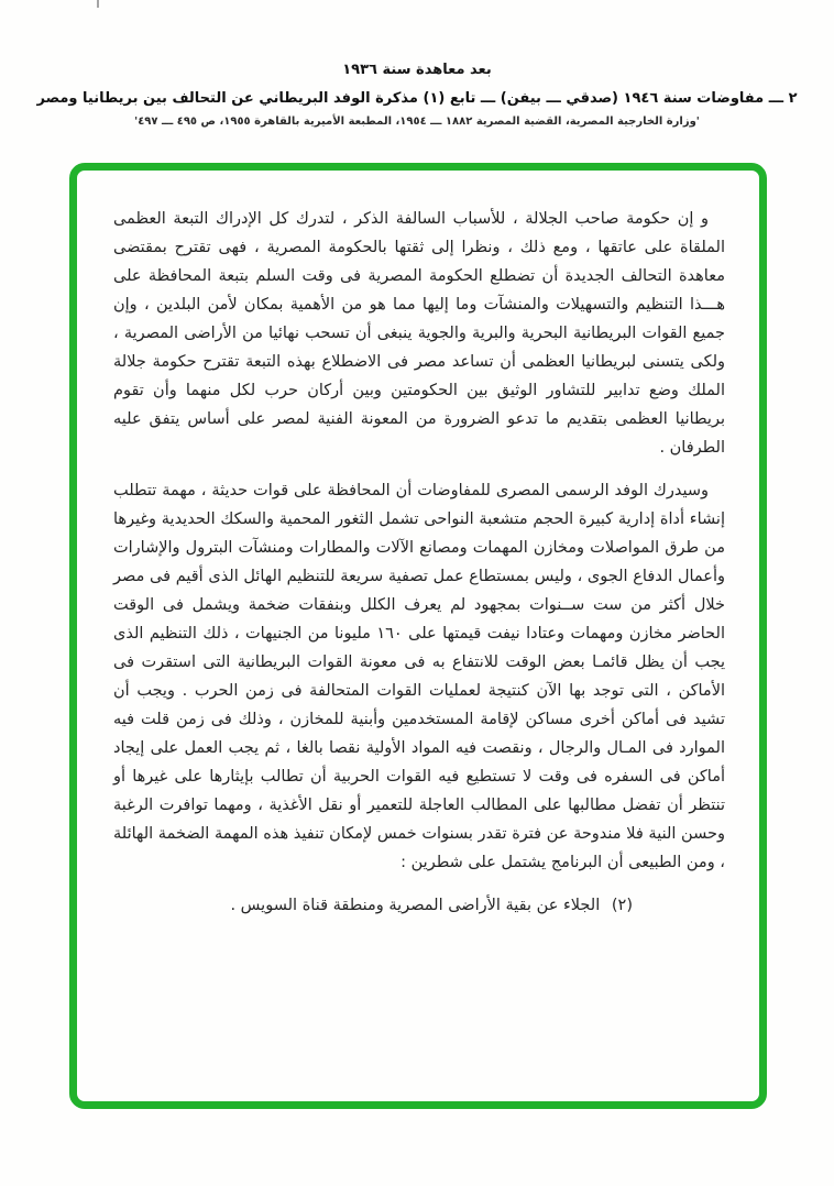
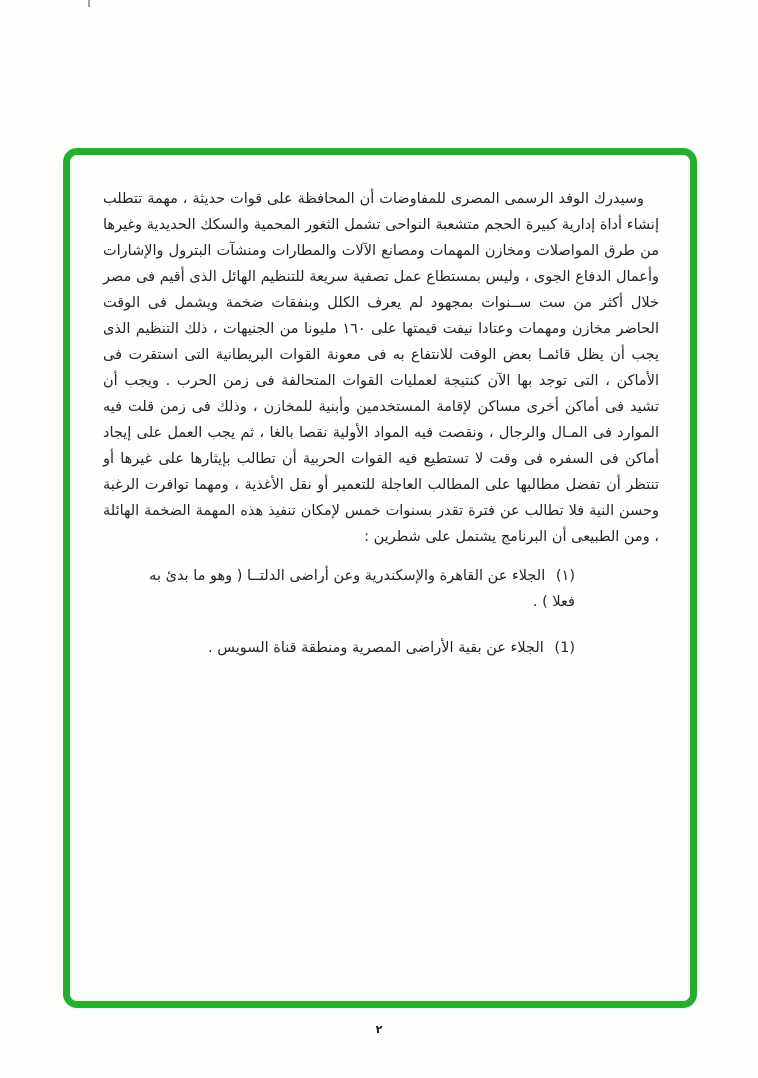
- بعد معاهدة سنة ١٩٣٦
- ٢ ـــ مفاوضات سنة ١٩٤٦ (صدقي ـــ بيفن) ـــ تابع (١) مذكرة الوفد البريطاني عن التحالف بين بريطانيا ومصر
- 'وزارة الخارجية المصرية، القضية المصرية ١٨٨٢ ـــ ١٩٥٤، المطبعة الأميرية بالقاهرة ١٩٥٥، ص ٤٩٥ ـــ ٤٩٧'
- و إن حكومة صاحب الجلالة ، للأسباب السالفة الذكر ، لتدرك كل الإدراك التبعة العظمى الملقاة على عاتقها ، ومع ذلك ، ونظرا إلى ثقتها بالحكومة المصرية ، فهى تقترح بمقتضى معاهدة التحالف الجديدة أن تضطلع الحكومة المصرية فى وقت السلم بتبعة المحافظة على هـــذا التنظيم والتسهيلات والمنشآت وما إليها مما هو من الأهمية بمكان لأمن البلدين ، وإن جميع القوات البريطانية البحرية والبرية والجوية ينبغى أن تسحب نهائيا من الأراضى المصرية ، ولكى يتسنى لبريطانيا العظمى أن تساعد مصر فى الاضطلاع بهذه التبعة تقترح حكومة جلالة الملك وضع تدابير للتشاور الوثيق بين الحكومتين وبين أركان حرب لكل منهما وأن تقوم بريطانيا العظمى بتقديم ما تدعو الضرورة من المعونة الفنية لمصر على أساس يتفق عليه الطرفان .
- وسيدرك الوفد الرسمى المصرى للمفاوضات أن المحافظة على قوات حديثة ، مهمة تتطلب إنشاء أداة إدارية كبيرة الحجم متشعبة النواحى تشمل الثغور المحمية والسكك الحديدية وغيرها من طرق المواصلات ومخازن المهمات ومصانع الآلات والمطارات ومنشآت البترول والإشارات وأعمال الدفاع الجوى ، وليس بمستطاع عمل تصفية سريعة للتنظيم الهائل الذى أقيم فى مصر خلال أكثر من ست ســنوات بمجهود لم يعرف الكلل وبنفقات ضخمة ويشمل فى الوقت الحاضر مخازن ومهمات وعتادا نيفت قيمتها على ١٦٠ مليونا من الجنيهات ، ذلك التنظيم الذى يجب أن يظل قائمـا بعض الوقت للانتفاع به فى معونة القوات البريطانية التى استقرت فى الأماكن ، التى توجد بها الآن كنتيجة لعمليات القوات المتحالفة فى زمن الحرب . ويجب أن تشيد فى أماكن أخرى مساكن لإقامة المستخدمين وأبنية للمخازن ، وذلك فى زمن قلت فيه الموارد فى المـال والرجال ، ونقصت فيه المواد الأولية نقصا بالغا ، ثم يجب العمل على إيجاد أماكن فى السفره فى وقت لا تستطيع فيه القوات الحربية أن تطالب بإيثارها على غيرها أو تنتظر أن تفضل مطالبها على المطالب العاجلة للتعمير أو نقل الأغذية ، ومهما توافرت الرغبة وحسن النية فلا مندوحة عن فترة تقدر بسنوات خمس لإمكان تنفيذ هذه المهمة الضخمة الهائلة ، ومن الطبيعى أن البرنامج يشتمل على شطرين :
+ وسيدرك الوفد الرسمى المصرى للمفاوضات أن المحافظة على قوات حديثة ، مهمة تتطلب إنشاء أداة إدارية كبيرة الحجم متشعبة النواحى تشمل الثغور المحمية والسكك الحديدية وغيرها من طرق المواصلات ومخازن المهمات ومصانع الآلات والمطارات ومنشآت البترول والإشارات وأعمال الدفاع الجوى ، وليس بمستطاع عمل تصفية سريعة للتنظيم الهائل الذى أقيم فى مصر خلال أكثر من ست ســنوات بمجهود لم يعرف الكلل وبنفقات ضخمة ويشمل فى الوقت الحاضر مخازن ومهمات وعتادا نيفت قيمتها على ١٦٠ مليونا من الجنيهات ، ذلك التنظيم الذى يجب أن يظل قائمـا بعض الوقت للانتفاع به فى معونة القوات البريطانية التى استقرت فى الأماكن ، التى توجد بها الآن كنتيجة لعمليات القوات المتحالفة فى زمن الحرب . ويجب أن تشيد فى أماكن أخرى مساكن لإقامة المستخدمين وأبنية للمخازن ، وذلك فى زمن قلت فيه الموارد فى المـال والرجال ، ونقصت فيه المواد الأولية نقصا بالغا ، ثم يجب العمل على إيجاد أماكن فى السفره فى وقت لا تستطيع فيه القوات الحربية أن تطالب بإيثارها على غيرها أو تنتظر أن تفضل مطالبها على المطالب العاجلة للتعمير أو نقل الأغذية ، ومهما توافرت الرغبة وحسن النية فلا تطالب عن فترة تقدر بسنوات خمس لإمكان تنفيذ هذه المهمة الضخمة الهائلة ، ومن الطبيعى أن البرنامج يشتمل على شطرين :
+ (١) الجلاء عن القاهرة والإسكندرية وعن أراضى الدلتــا ( وهو ما بدئ به فعلا ) .
- (٢) الجلاء عن بقية الأراضى المصرية ومنطقة قناة السويس .
+ (1) الجلاء عن بقية الأراضى المصرية ومنطقة قناة السويس .
+ ٢
